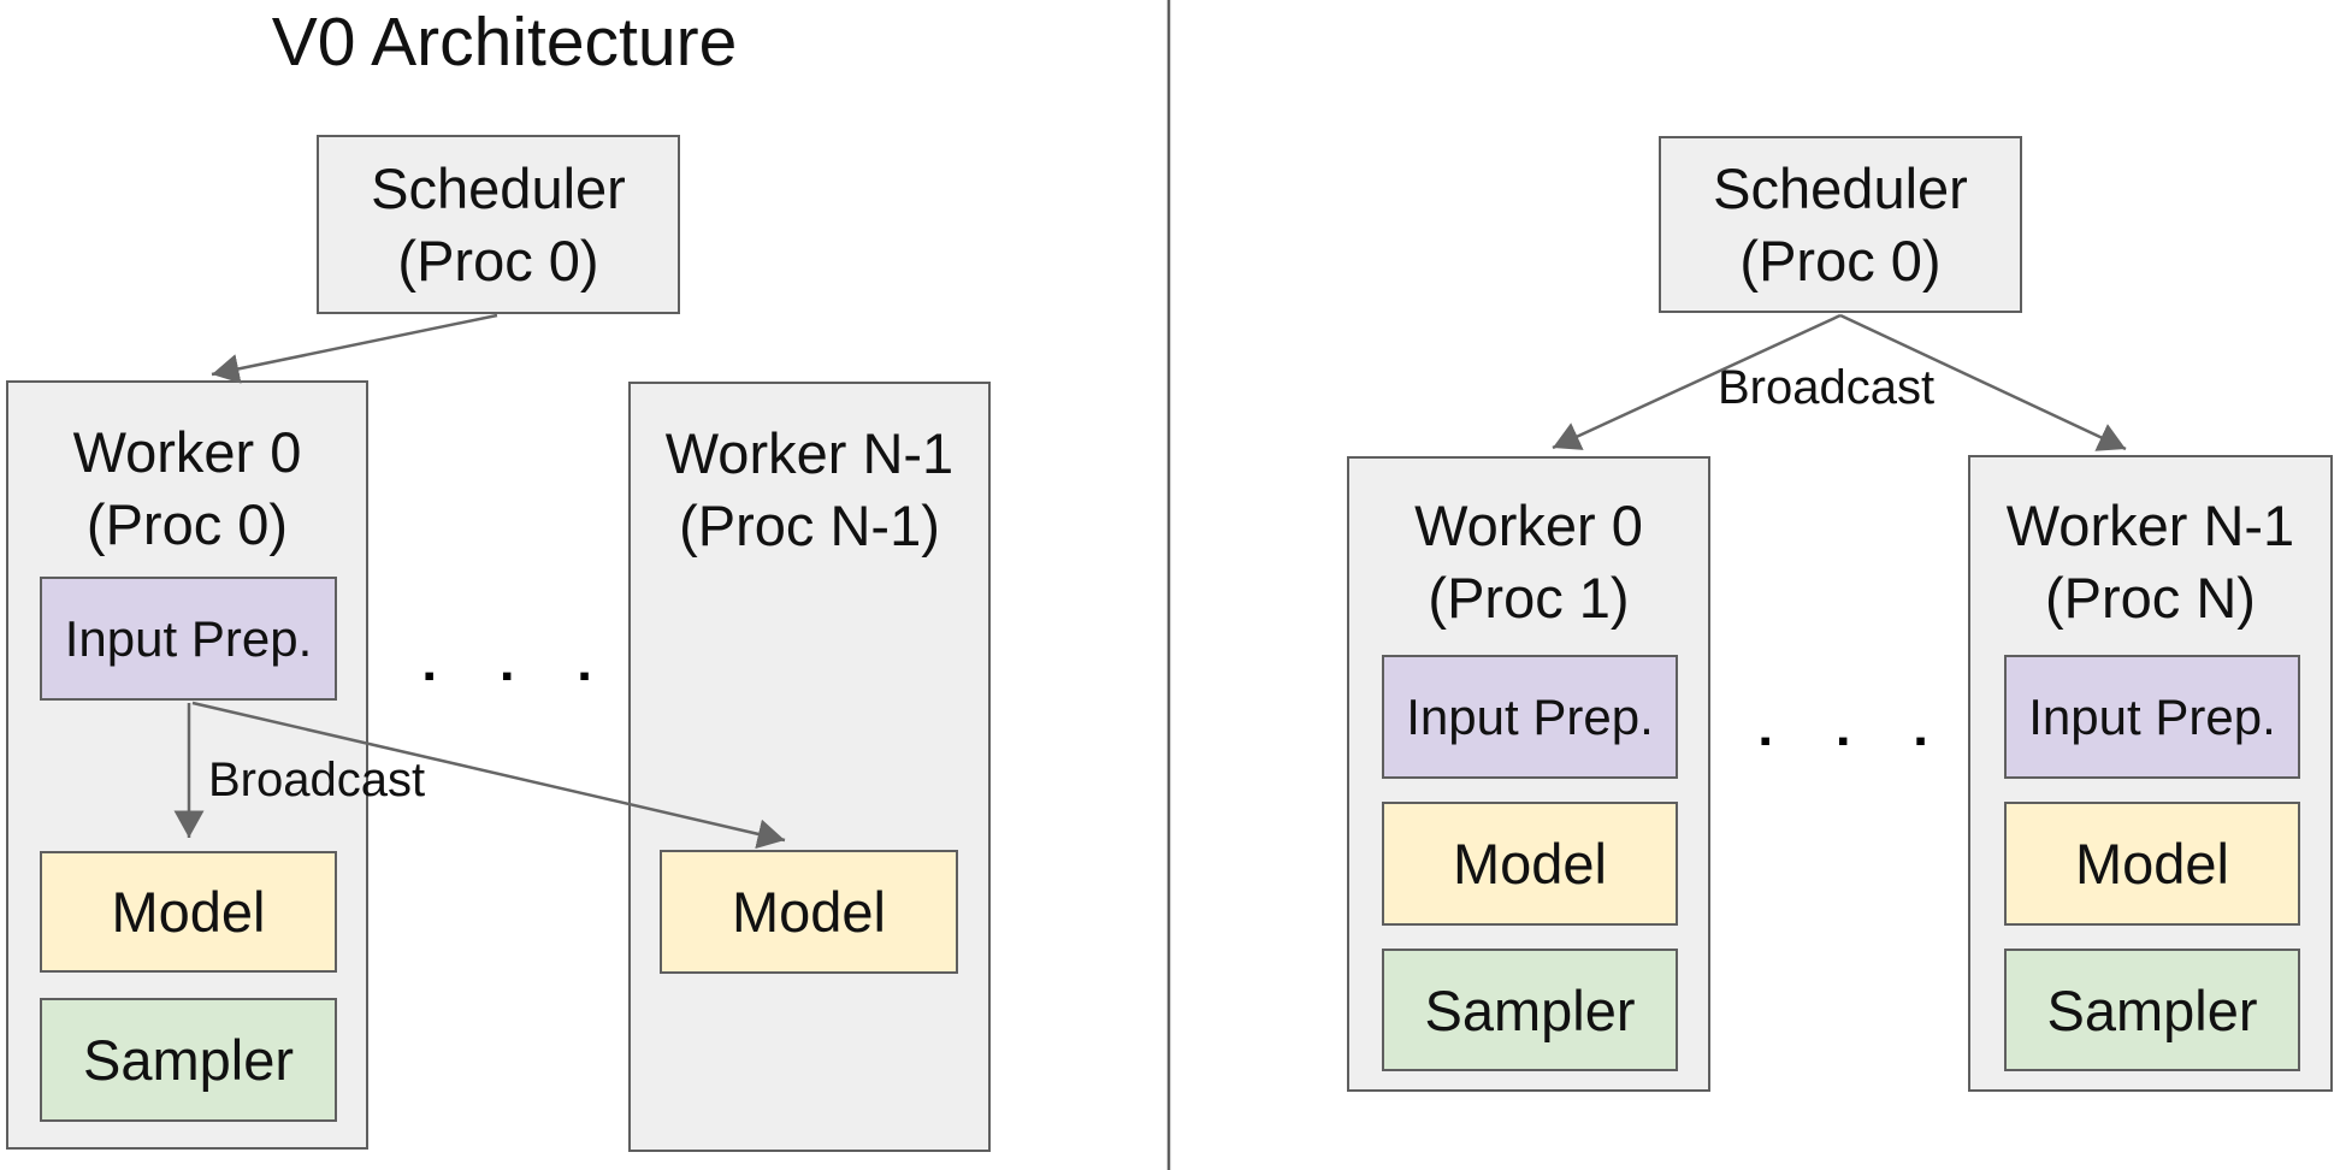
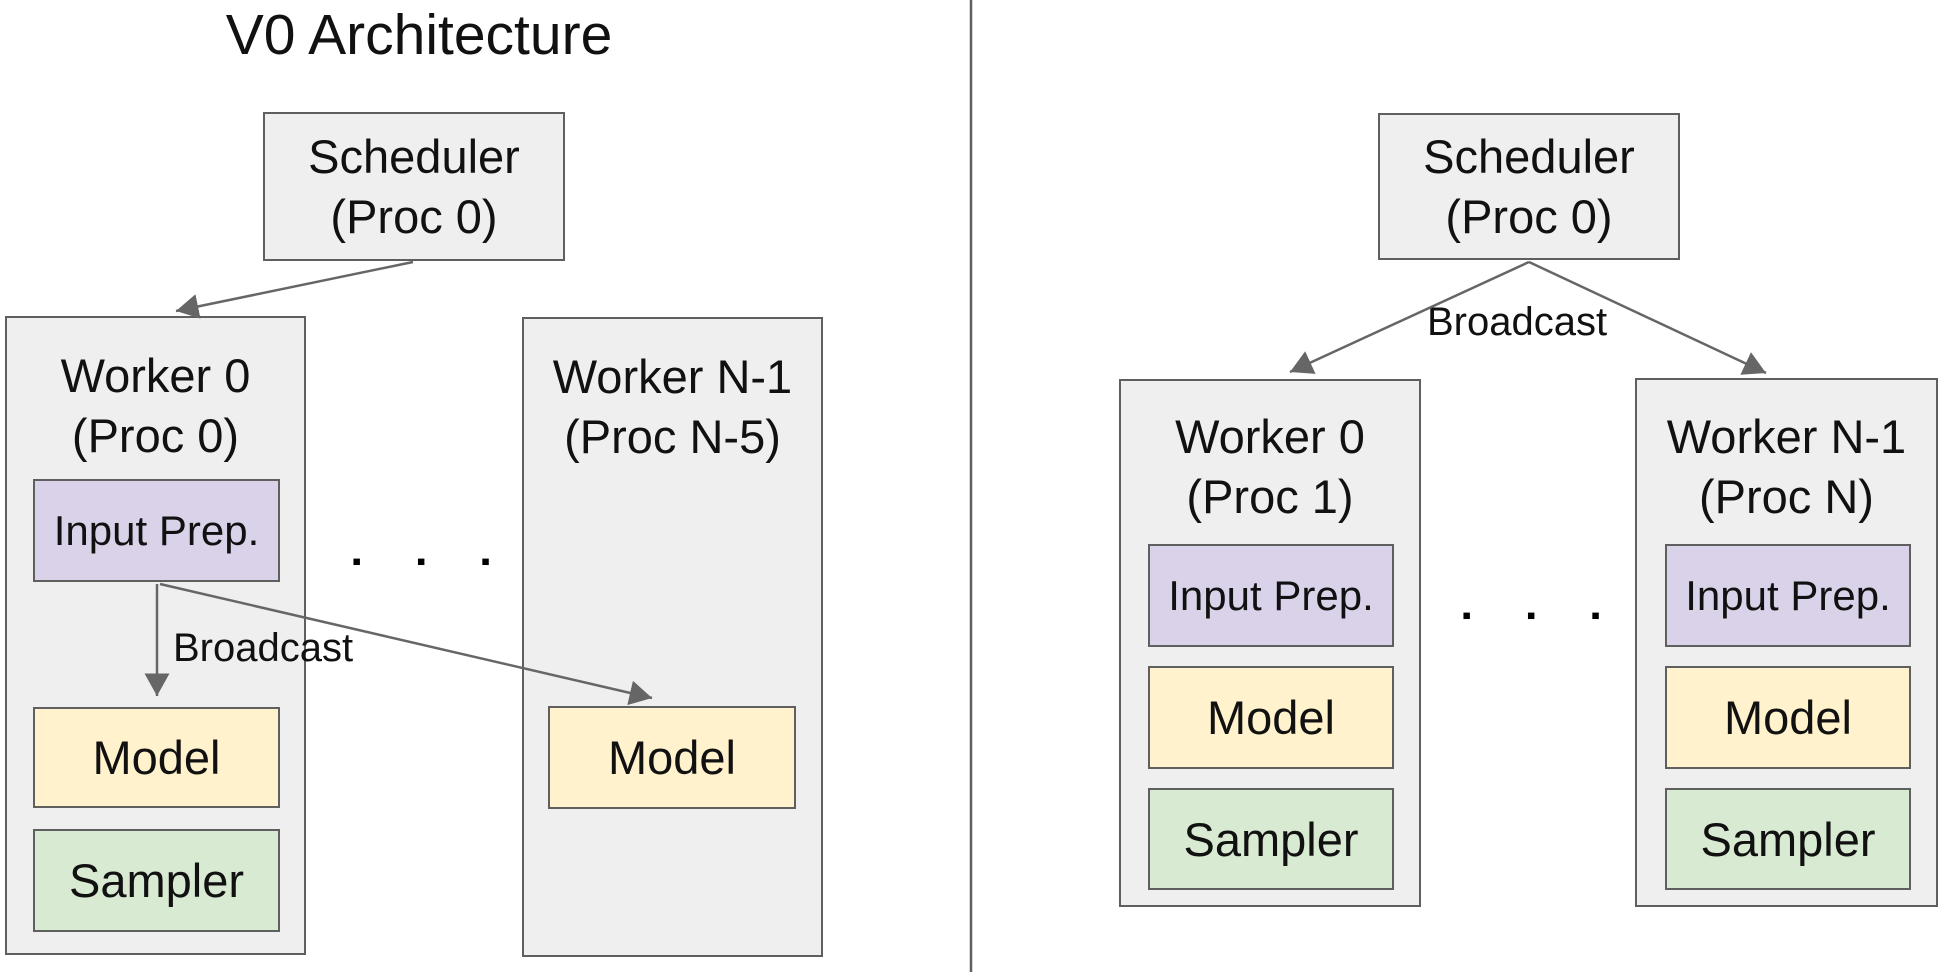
  V0 Architecture
  Scheduler
  (Proc 0)
  Worker 0
  (Proc 0)
  Input Prep.
  Model
  Sampler
  Worker N-1
- (Proc N-1)
+ (Proc N-5)
  Model
  ▪ ▪ ▪
  Broadcast
  Scheduler
  (Proc 0)
  Broadcast
  Worker 0
  (Proc 1)
  Input Prep.
  Model
  Sampler
  Worker N-1
  (Proc N)
  Input Prep.
  Model
  Sampler
  ▪ ▪ ▪
